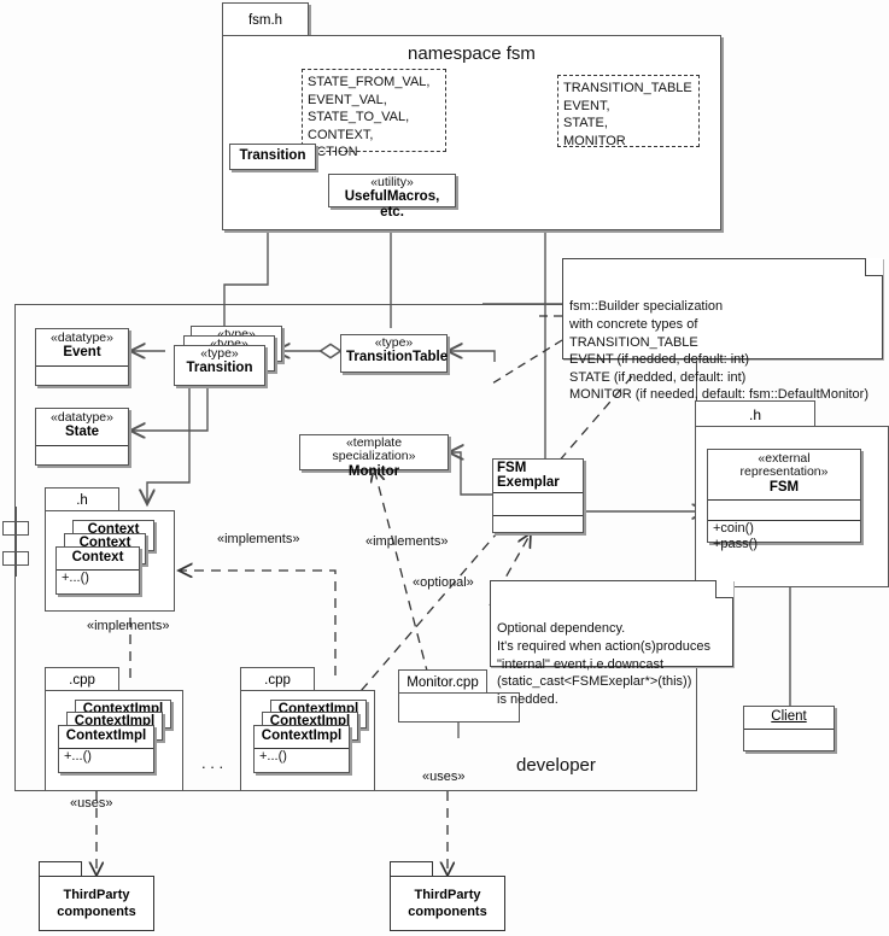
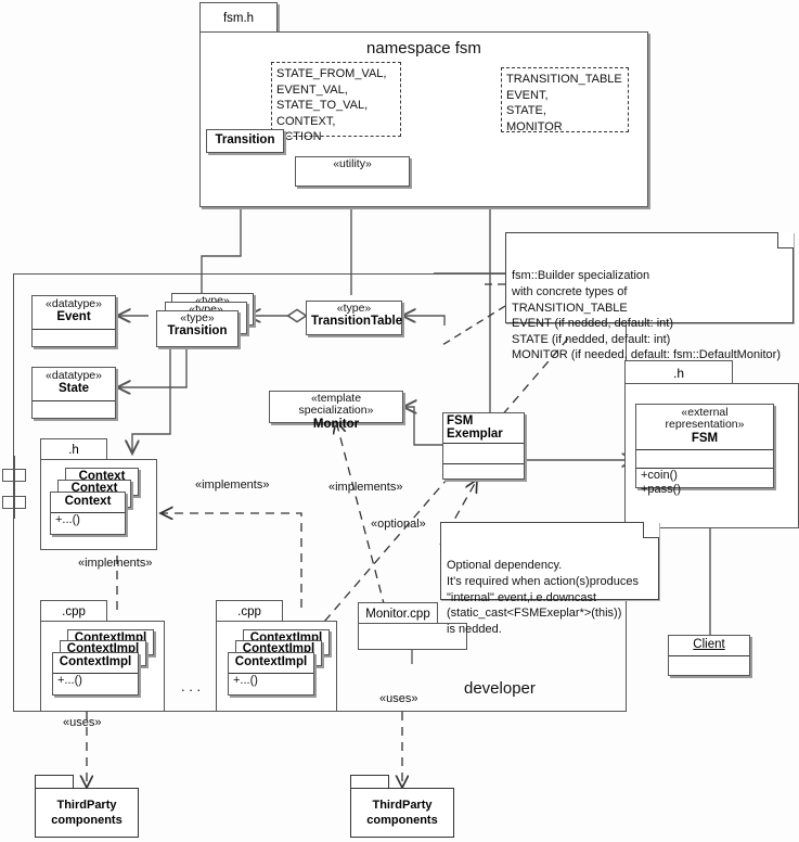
  fsm.h
  namespace fsm
  STATE_FROM_VAL,
  EVENT_VAL,
  STATE_TO_VAL,
  CONTEXT,
  CTION
  TRANSITION_TABLE
  EVENT,
  STATE,
  MONITOR
  Transition
  «utility»
- UsefulMacros, etc.
  developer
  «datatype»
  Event
  «datatype»
  State
  «type»
  «type»
  «type»
  Transition
  «type»
  TransitionTable
  «template specialization»
  Monitor
  FSM Exemplar
  .h
  «external representation»
  FSM
  +coin()
  +pass()
  Client
  .h
  Context
  Context
  Context
  +...()
  .cpp
  ContextImpl
  ContextImpl
  ContextImpl
  +...()
  . . .
  .cpp
  ContextImpl
  ContextImpl
  ContextImpl
  +...()
  Monitor.cpp
  fsm::Builder specialization
  with concrete types of
  TRANSITION_TABLE
  EVENT (if nedded, default: int)
  STATE (if nedded, default: int)
  MONITOR (if needed, default: fsm::DefaultMonitor)
  Optional dependency.
  It's required when action(s)produces
  "internal" event,i.e.downcast
  (static_cast<FSMExeplar*>(this))
  is nedded.
  «implements»
  «implements»
  «implements»
  «optional»
  «uses»
  «uses»
  ThirdParty
  components
  ThirdParty
  components
